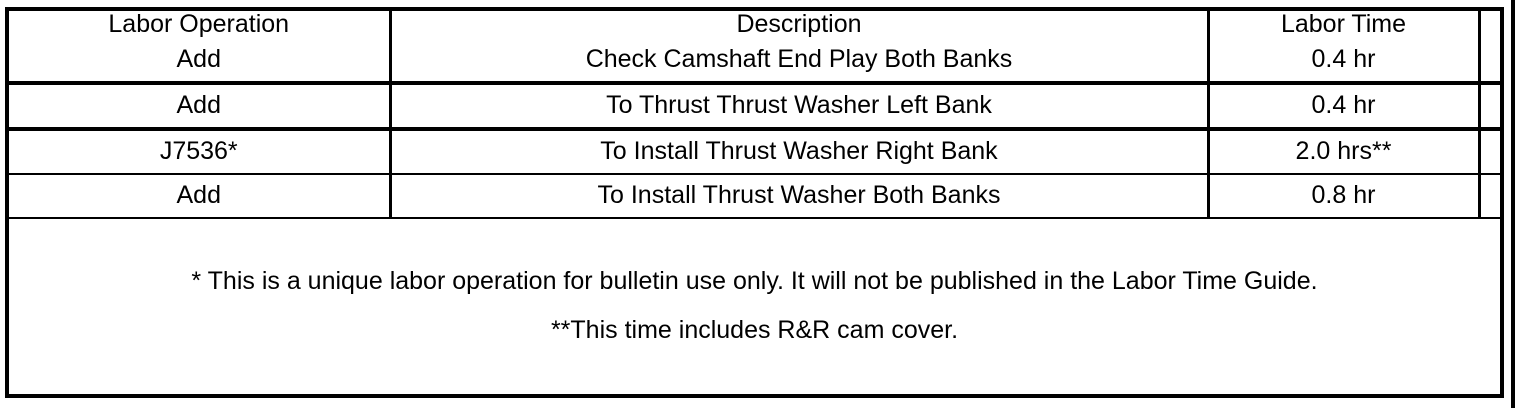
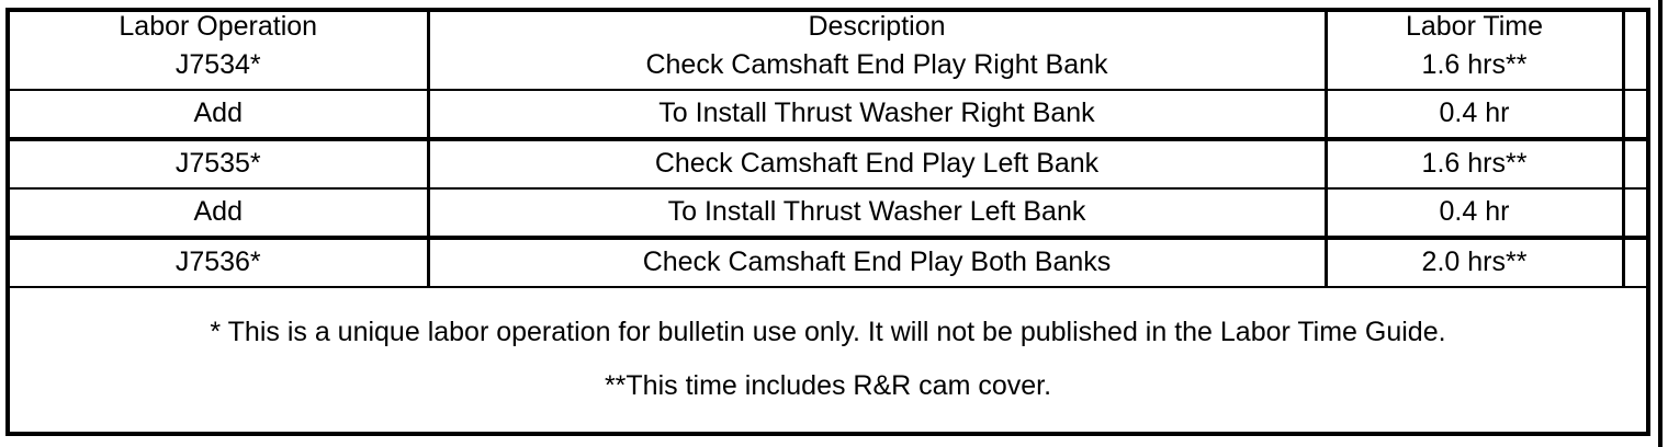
  Labor Operation	Description	Labor Time
+ J7534*	Check Camshaft End Play Right Bank	1.6 hrs**
- Add	Check Camshaft End Play Both Banks	0.4 hr
+ Add	To Install Thrust Washer Right Bank	0.4 hr
+ J7535*	Check Camshaft End Play Left Bank	1.6 hrs**
- Add	To Thrust Thrust Washer Left Bank	0.4 hr
+ Add	To Install Thrust Washer Left Bank	0.4 hr
- J7536*	To Install Thrust Washer Right Bank	2.0 hrs**
+ J7536*	Check Camshaft End Play Both Banks	2.0 hrs**
- Add	To Install Thrust Washer Both Banks	0.8 hr
  * This is a unique labor operation for bulletin use only. It will not be published in the Labor Time Guide. **This time includes R&R cam cover.
